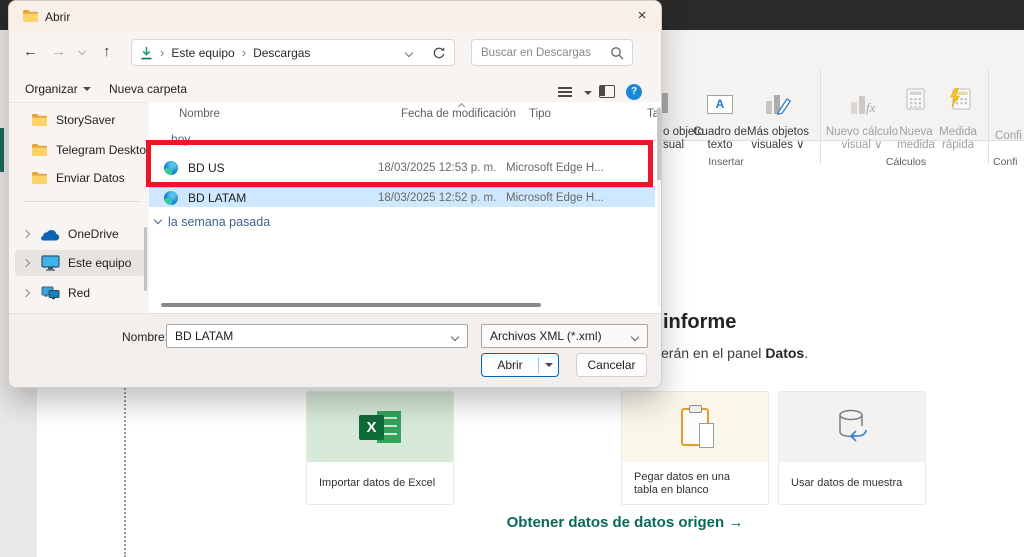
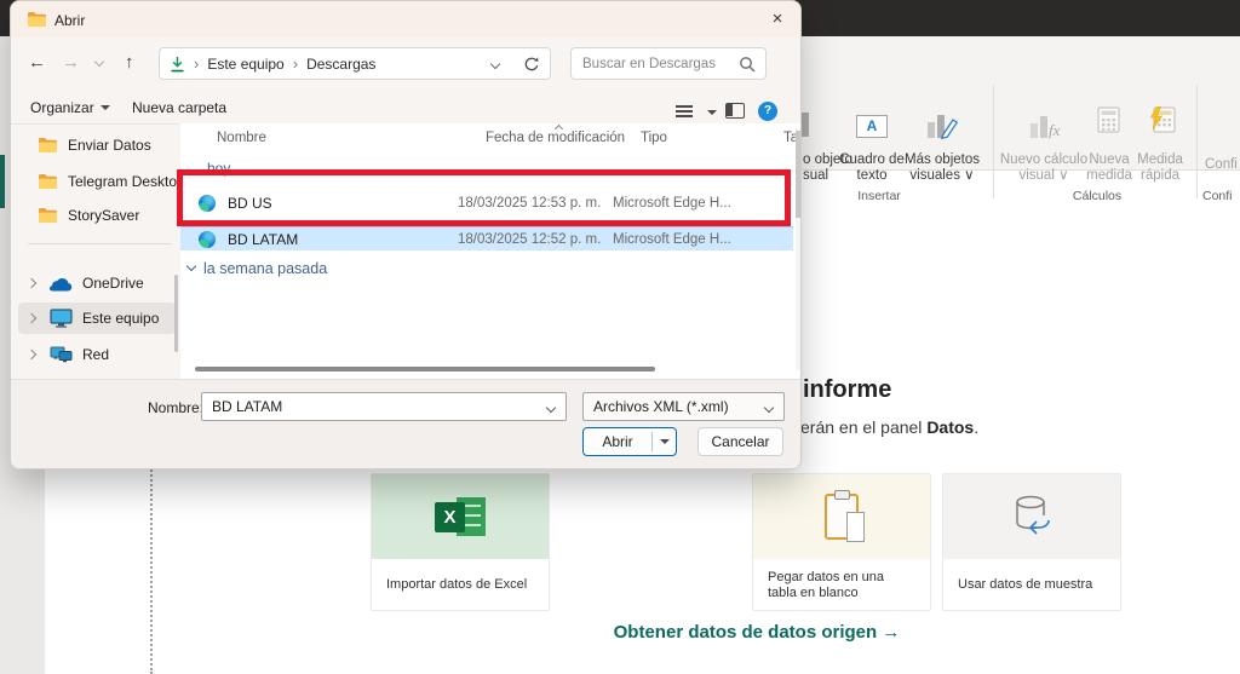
  o objeto
  sual
  A
  Cuadro de
  texto
  Más objetos
  visuales ∨
  fx
  Nuevo cálculo
  visual ∨
  Nueva
  medida
  Medida
  rápida
  Confi
  Insertar
  Cálculos
  Confi
  informe
  erán en el panel Datos.
  X
  Importar datos de Excel
  Pegar datos en una tabla en blanco
  Usar datos de muestra
  Obtener datos de datos origen →
  Abrir
  ×
  ←
  →
  ↑
  ›
  Este equipo
  ›
  Descargas
  Buscar en Descargas
  Organizar
  Nueva carpeta
  ?
- StorySaver
+ Enviar Datos
  Telegram Deskto
- Enviar Datos
+ StorySaver
  OneDrive
  Este equipo
  Red
  Nombre
  Fecha de modificación
  Tipo
  Ta
  hoy
  BD US
  18/03/2025 12:53 p. m.
  Microsoft Edge H...
  BD LATAM
  18/03/2025 12:52 p. m.
  Microsoft Edge H...
  la semana pasada
  Nombre
  BD LATAM
  Archivos XML (*.xml)
  Abrir
  Cancelar
